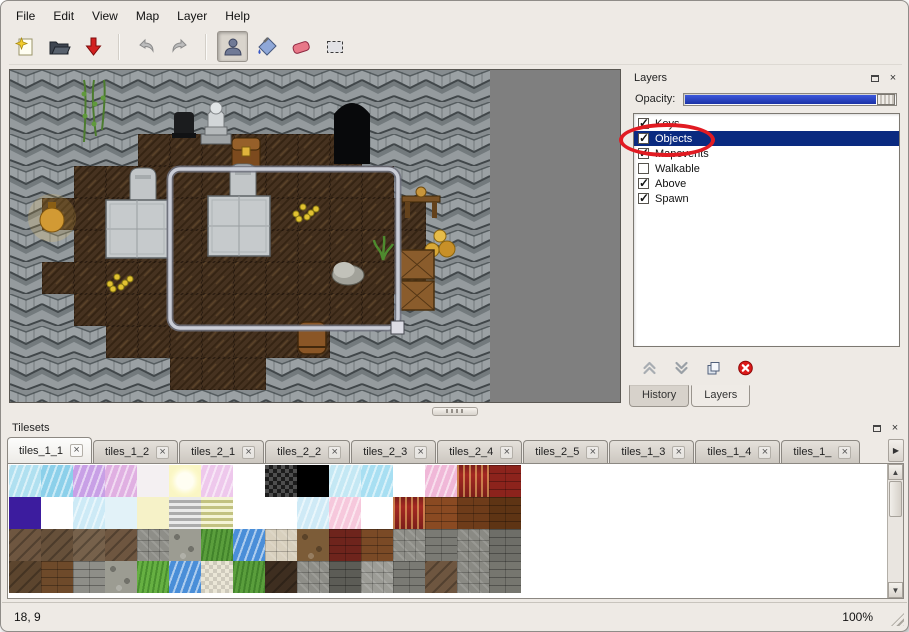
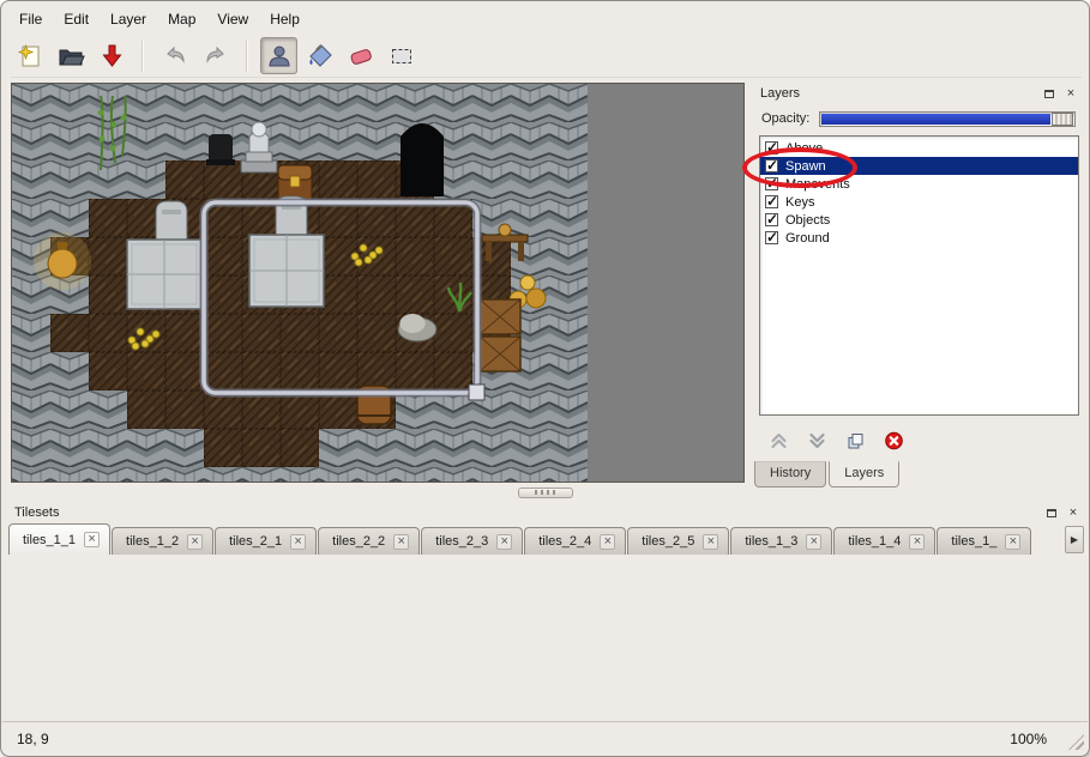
  File
  Edit
- View
+ Layer
  Map
- Layer
+ View
  Help
  Layers
  ×
  Opacity:
- Keys
+ Above
- Objects
+ Spawn
  Mapevents
- Walkable
- Above
+ Keys
- Spawn
+ Objects
+ Ground
  History
  Layers
  Tilesets
  ×
  tiles_1_1
  ×
  tiles_1_2
  ×
  tiles_2_1
  ×
  tiles_2_2
  ×
  tiles_2_3
  ×
  tiles_2_4
  ×
  tiles_2_5
  ×
  tiles_1_3
  ×
  tiles_1_4
  ×
  tiles_1_
  ×
  ▶
- ▲
- ▼
  18, 9
  100%
